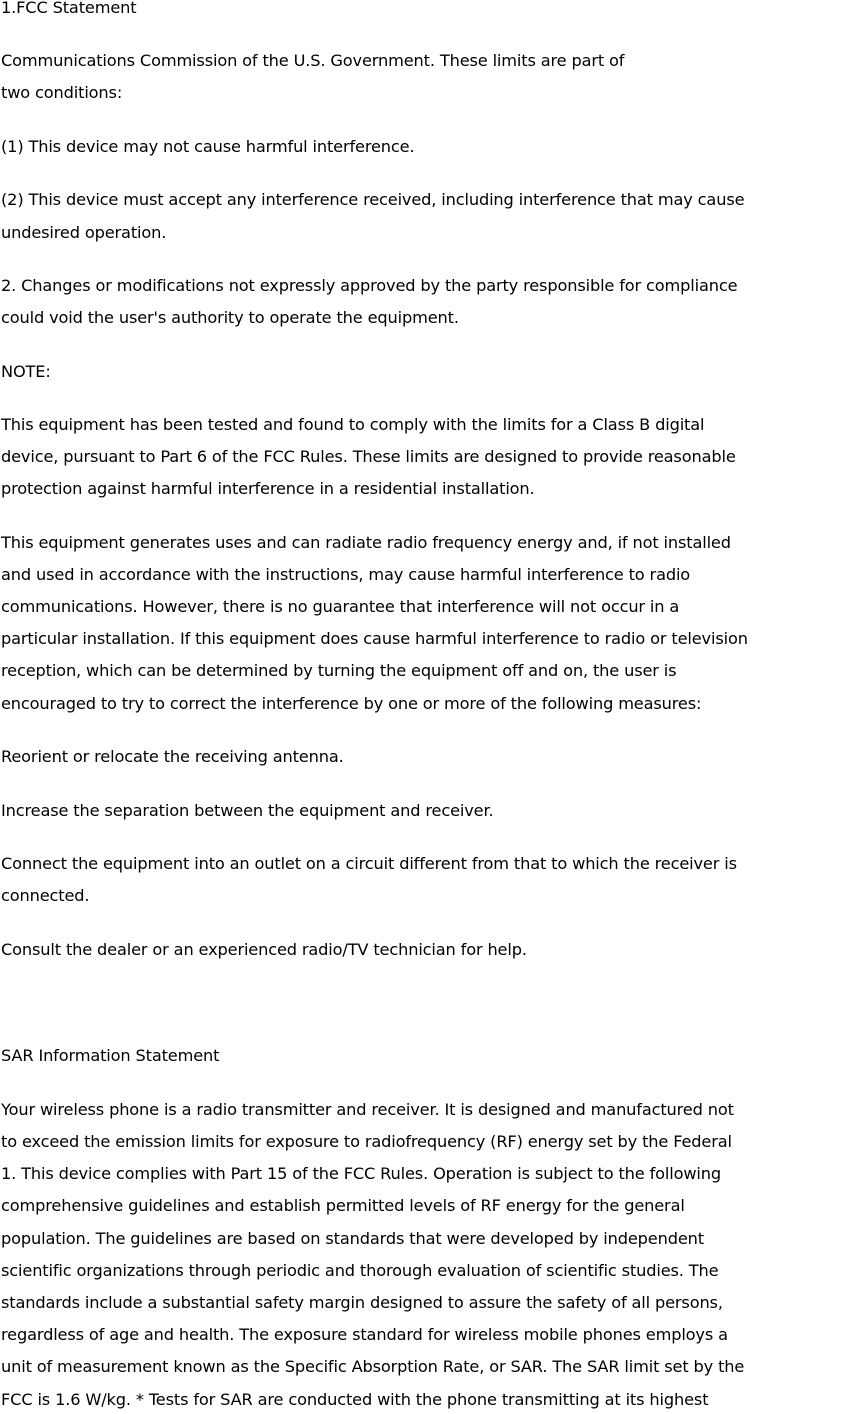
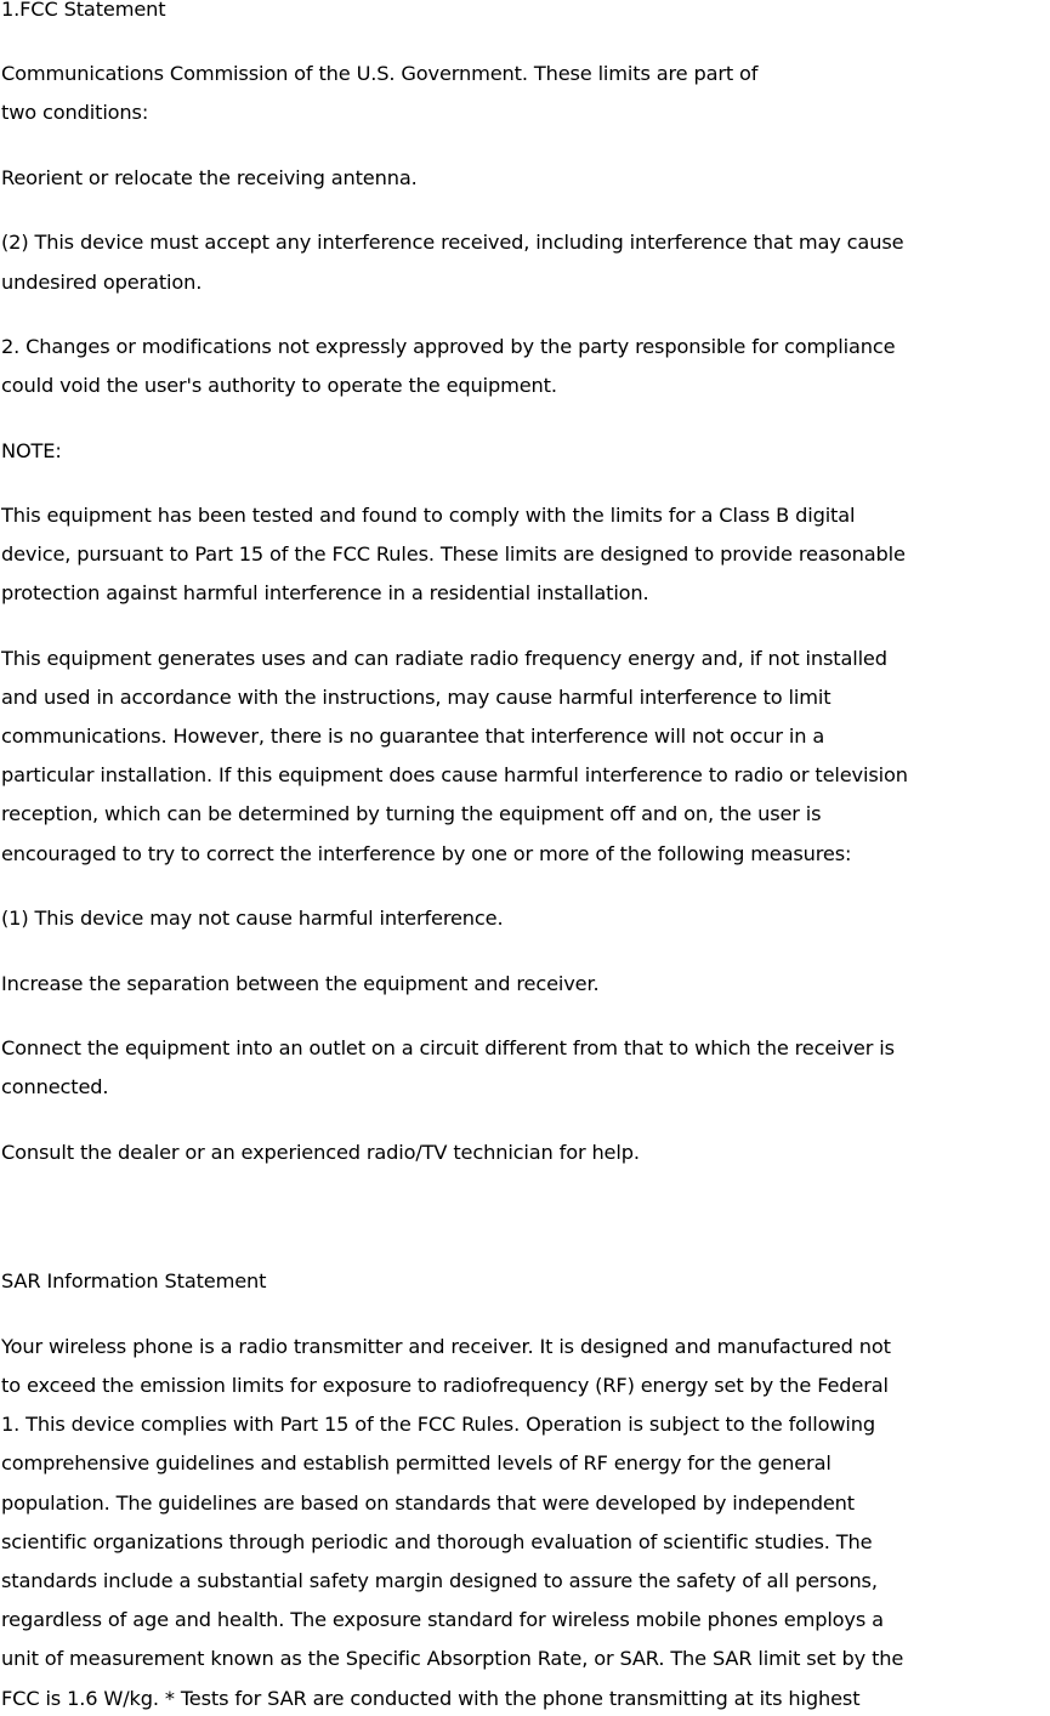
  1.FCC Statement
  Communications Commission of the U.S. Government. These limits are part of
  two conditions:
- (1) This device may not cause harmful interference.
+ Reorient or relocate the receiving antenna.
  (2) This device must accept any interference received, including interference that may cause
  undesired operation.
  2. Changes or modifications not expressly approved by the party responsible for compliance
  could void the user's authority to operate the equipment.
  NOTE:
  This equipment has been tested and found to comply with the limits for a Class B digital
- device, pursuant to Part 6 of the FCC Rules. These limits are designed to provide reasonable
+ device, pursuant to Part 15 of the FCC Rules. These limits are designed to provide reasonable
  protection against harmful interference in a residential installation.
  This equipment generates uses and can radiate radio frequency energy and, if not installed
- and used in accordance with the instructions, may cause harmful interference to radio
+ and used in accordance with the instructions, may cause harmful interference to limit
  communications. However, there is no guarantee that interference will not occur in a
  particular installation. If this equipment does cause harmful interference to radio or television
  reception, which can be determined by turning the equipment off and on, the user is
  encouraged to try to correct the interference by one or more of the following measures:
- Reorient or relocate the receiving antenna.
+ (1) This device may not cause harmful interference.
  Increase the separation between the equipment and receiver.
  Connect the equipment into an outlet on a circuit different from that to which the receiver is
  connected.
  Consult the dealer or an experienced radio/TV technician for help.
  SAR Information Statement
  Your wireless phone is a radio transmitter and receiver. It is designed and manufactured not
  to exceed the emission limits for exposure to radiofrequency (RF) energy set by the Federal
  1. This device complies with Part 15 of the FCC Rules. Operation is subject to the following
  comprehensive guidelines and establish permitted levels of RF energy for the general
  population. The guidelines are based on standards that were developed by independent
  scientific organizations through periodic and thorough evaluation of scientific studies. The
  standards include a substantial safety margin designed to assure the safety of all persons,
  regardless of age and health. The exposure standard for wireless mobile phones employs a
  unit of measurement known as the Specific Absorption Rate, or SAR. The SAR limit set by the
  FCC is 1.6 W/kg. * Tests for SAR are conducted with the phone transmitting at its highest
